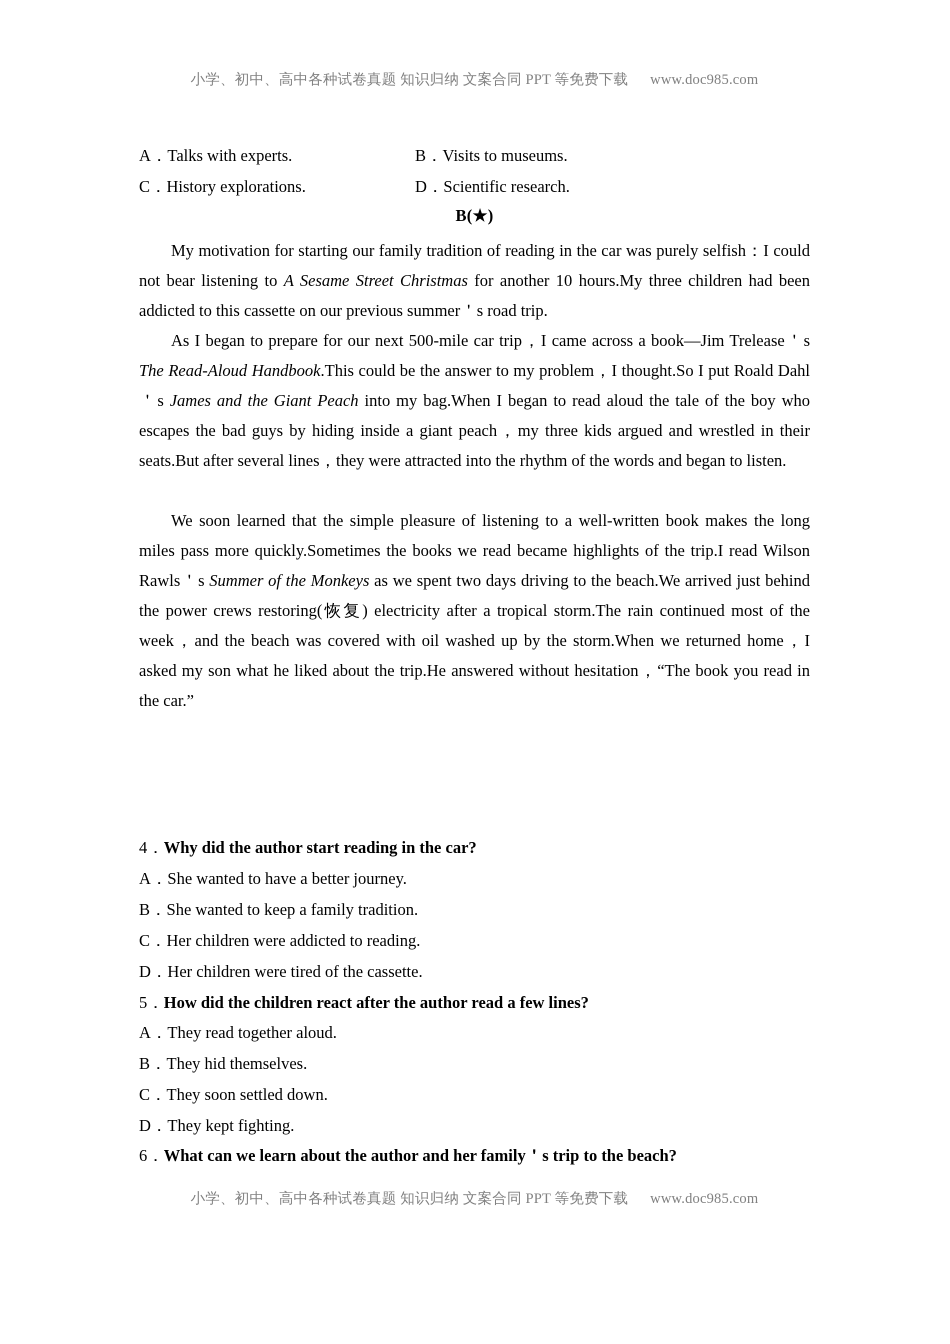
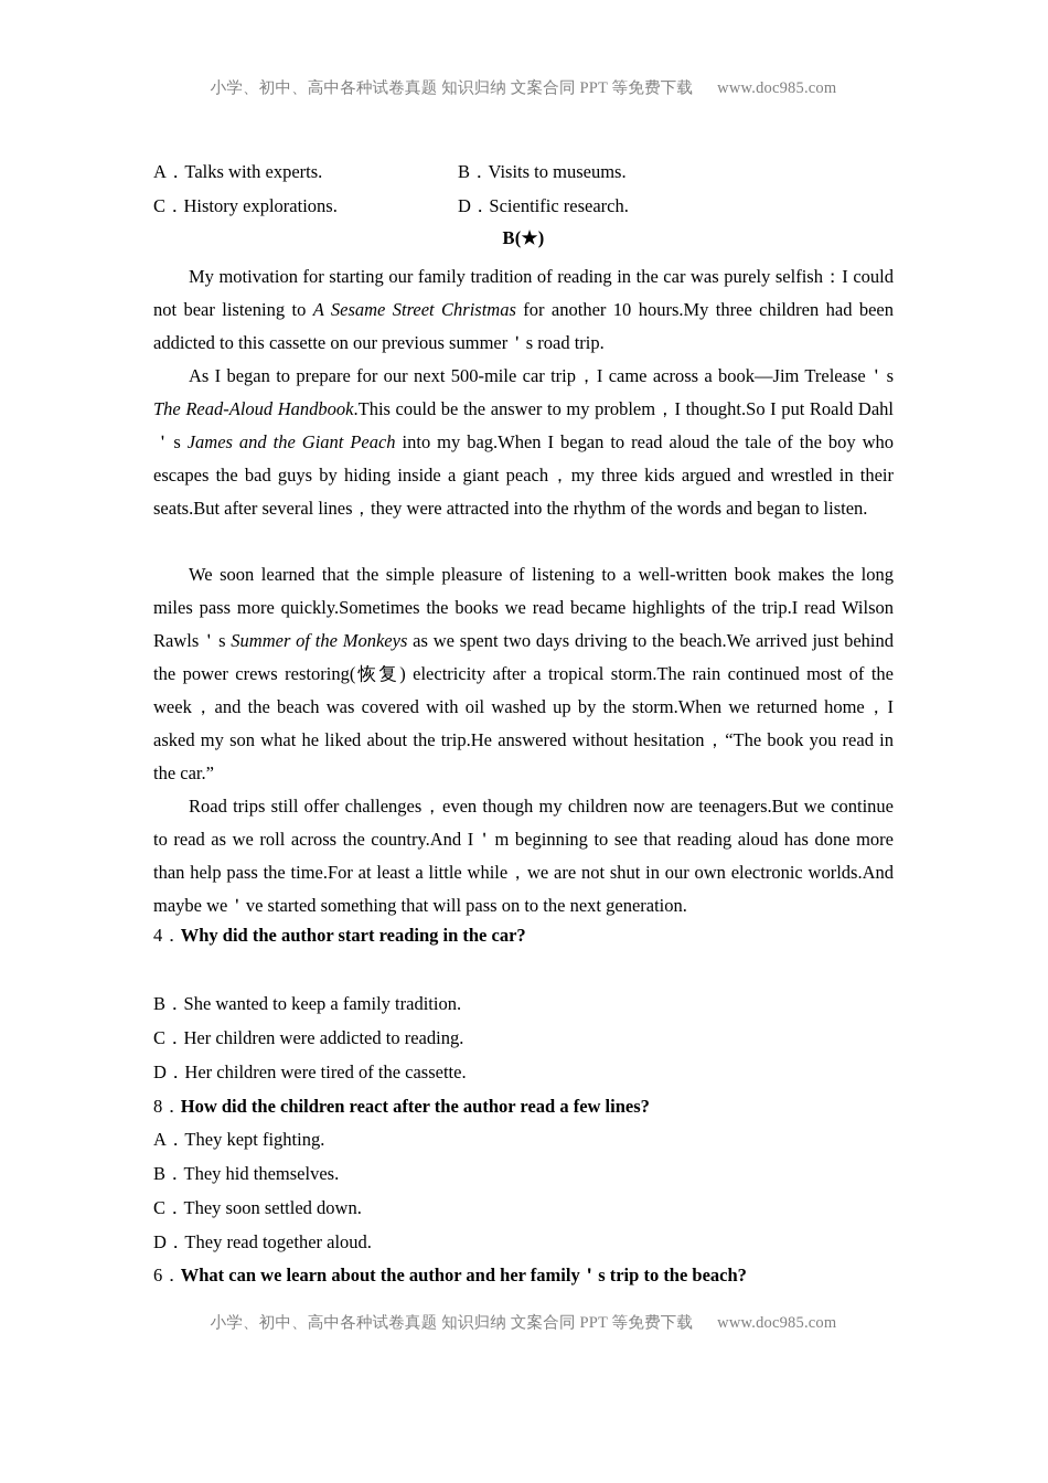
  小学、初中、高中各种试卷真题 知识归纳 文案合同 PPT 等免费下载 www.doc985.com
  A．Talks with experts.
  B．Visits to museums.
  C．History explorations.
  D．Scientific research.
  B(★)
  My motivation for starting our family tradition of reading in the car was purely selfish：I could not bear listening to A Sesame Street Christmas for another 10 hours.My three children had been addicted to this cassette on our previous summer＇s road trip.
  As I began to prepare for our next 500-mile car trip，I came across a book—Jim Trelease＇s The Read-Aloud Handbook.This could be the answer to my problem，I thought.So I put Roald Dahl＇s James and the Giant Peach into my bag.When I began to read aloud the tale of the boy who escapes the bad guys by hiding inside a giant peach，my three kids argued and wrestled in their seats.But after several lines，they were attracted into the rhythm of the words and began to listen.
  We soon learned that the simple pleasure of listening to a well-written book makes the long miles pass more quickly.Sometimes the books we read became highlights of the trip.I read Wilson Rawls＇s Summer of the Monkeys as we spent two days driving to the beach.We arrived just behind the power crews restoring(恢复) electricity after a tropical storm.The rain continued most of the week，and the beach was covered with oil washed up by the storm.When we returned home，I asked my son what he liked about the trip.He answered without hesitation，“The book you read in the car.”
+ Road trips still offer challenges，even though my children now are teenagers.But we continue to read as we roll across the country.And I＇m beginning to see that reading aloud has done more than help pass the time.For at least a little while，we are not shut in our own electronic worlds.And maybe we＇ve started something that will pass on to the next generation.
  4．Why did the author start reading in the car?
- A．She wanted to have a better journey.
  B．She wanted to keep a family tradition.
  C．Her children were addicted to reading.
  D．Her children were tired of the cassette.
- 5．How did the children react after the author read a few lines?
+ 8．How did the children react after the author read a few lines?
- A．They read together aloud.
+ A．They kept fighting.
  B．They hid themselves.
  C．They soon settled down.
- D．They kept fighting.
+ D．They read together aloud.
  6．What can we learn about the author and her family＇s trip to the beach?
  小学、初中、高中各种试卷真题 知识归纳 文案合同 PPT 等免费下载 www.doc985.com
